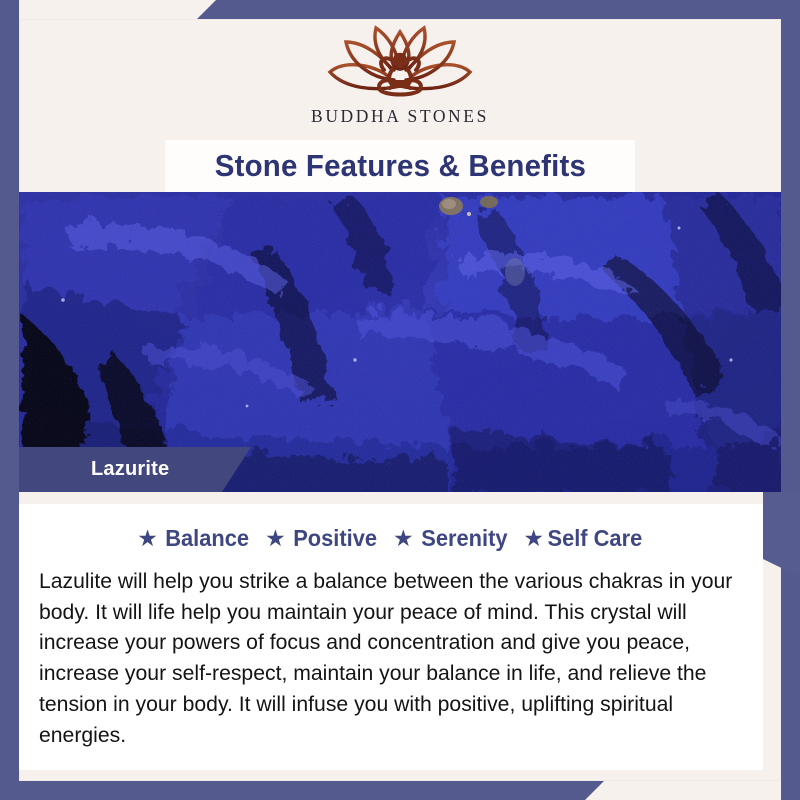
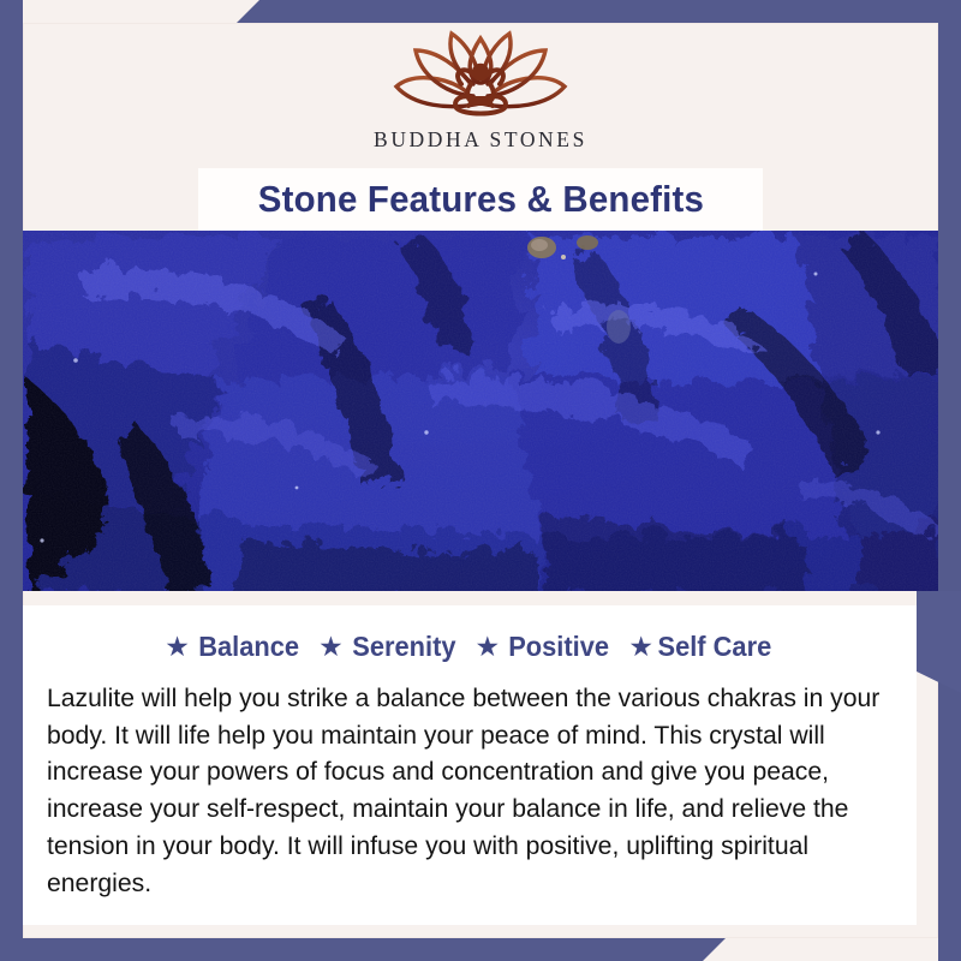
  BUDDHA STONES
  Stone Features & Benefits
- Lazurite
  ★
  Balance
  ★
- Positive
+ Serenity
  ★
- Serenity
+ Positive
  ★
  Self Care
  Lazulite will help you strike a balance between the various chakras in your body. It will life help you maintain your peace of mind. This crystal will increase your powers of focus and concentration and give you peace, increase your self-respect, maintain your balance in life, and relieve the tension in your body. It will infuse you with positive, uplifting spiritual energies.
